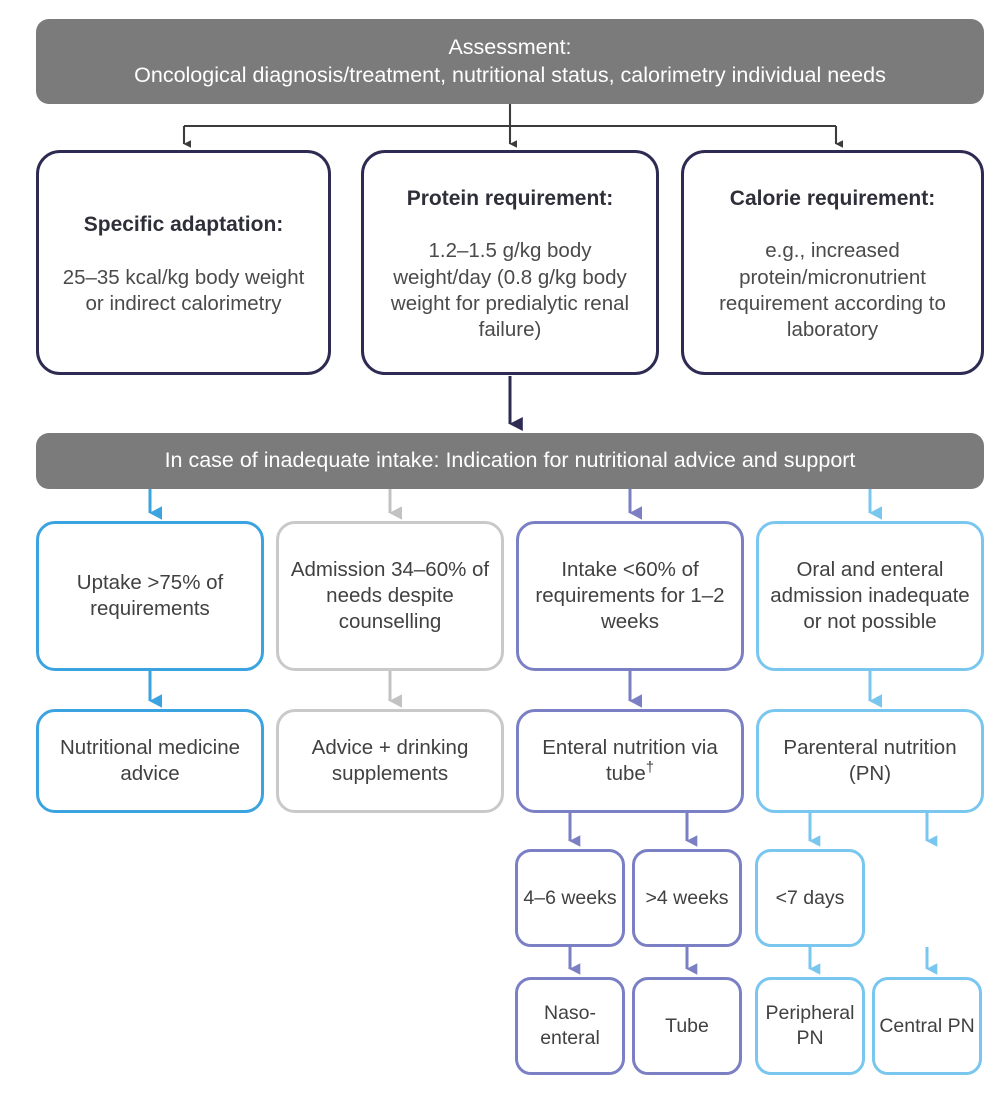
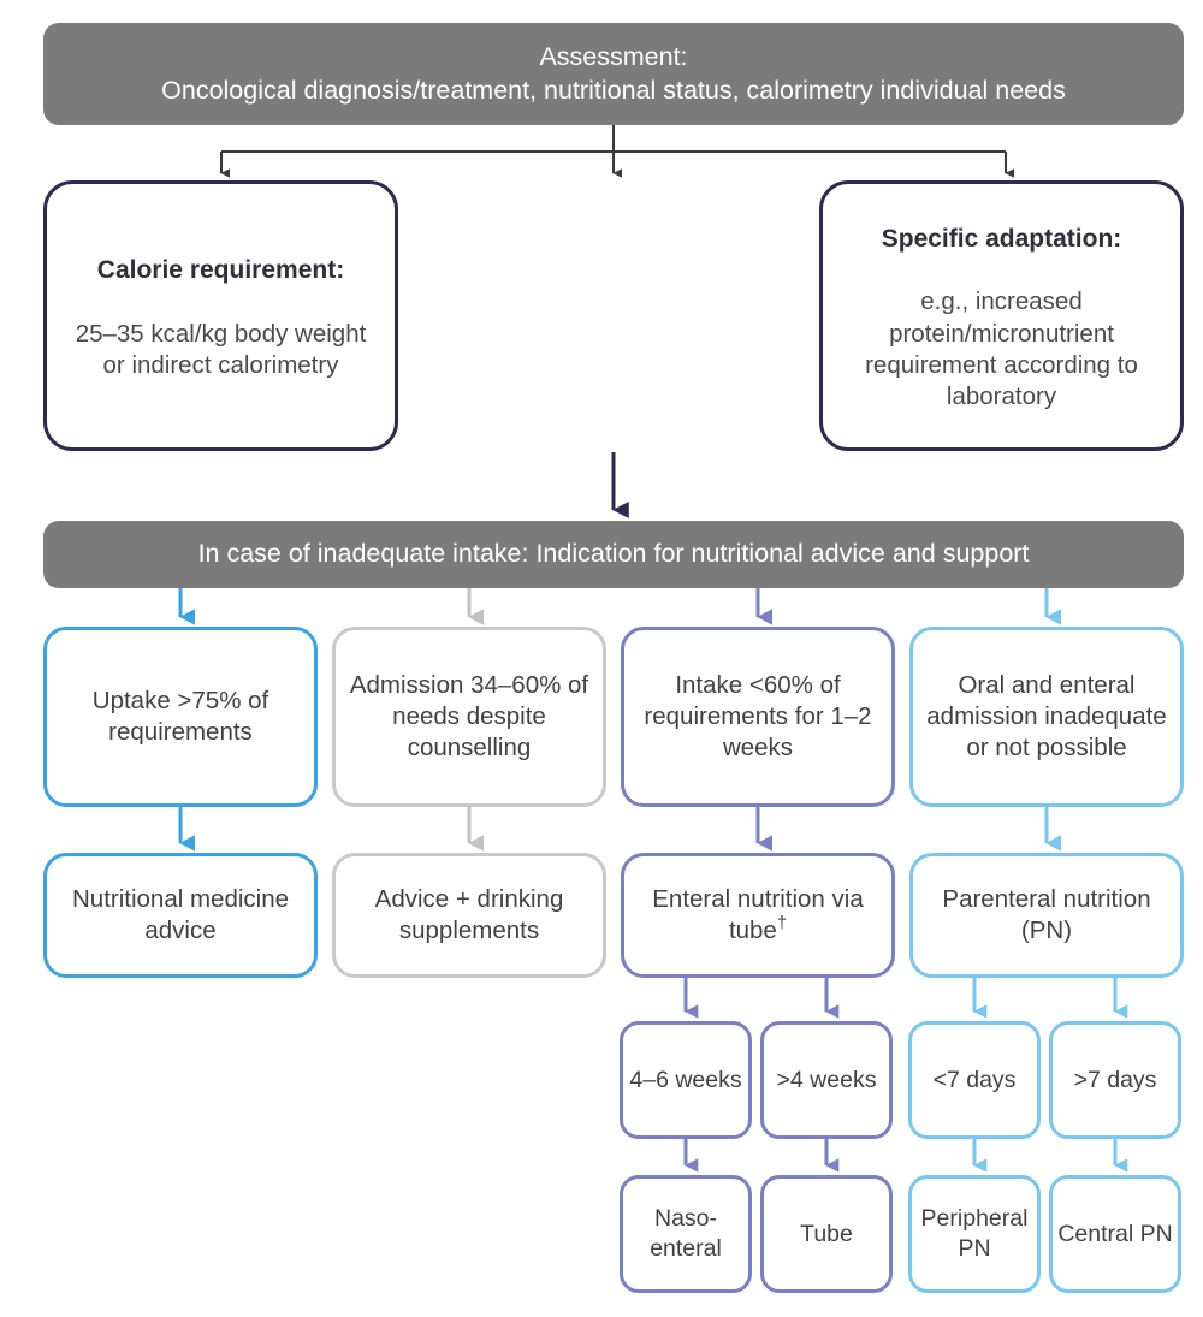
  Assessment:
  Oncological diagnosis/treatment, nutritional status, calorimetry individual needs
- Specific adaptation:
+ Calorie requirement:
  25–35 kcal/kg body weight or indirect calorimetry
- Protein requirement:
- 1.2–1.5 g/kg body weight/day (0.8 g/kg body weight for predialytic renal failure)
- Calorie requirement:
+ Specific adaptation:
  e.g., increased protein/micronutrient requirement according to laboratory
  In case of inadequate intake: Indication for nutritional advice and support
  Uptake >75% of requirements
  Admission 34–60% of needs despite counselling
  Intake <60% of requirements for 1–2 weeks
  Oral and enteral admission inadequate or not possible
  Nutritional medicine advice
  Advice + drinking supplements
  Enteral nutrition via tube†
  Parenteral nutrition (PN)
  4–6 weeks
  >4 weeks
  <7 days
+ >7 days
  Naso-enteral
  Tube
  Peripheral PN
  Central PN
